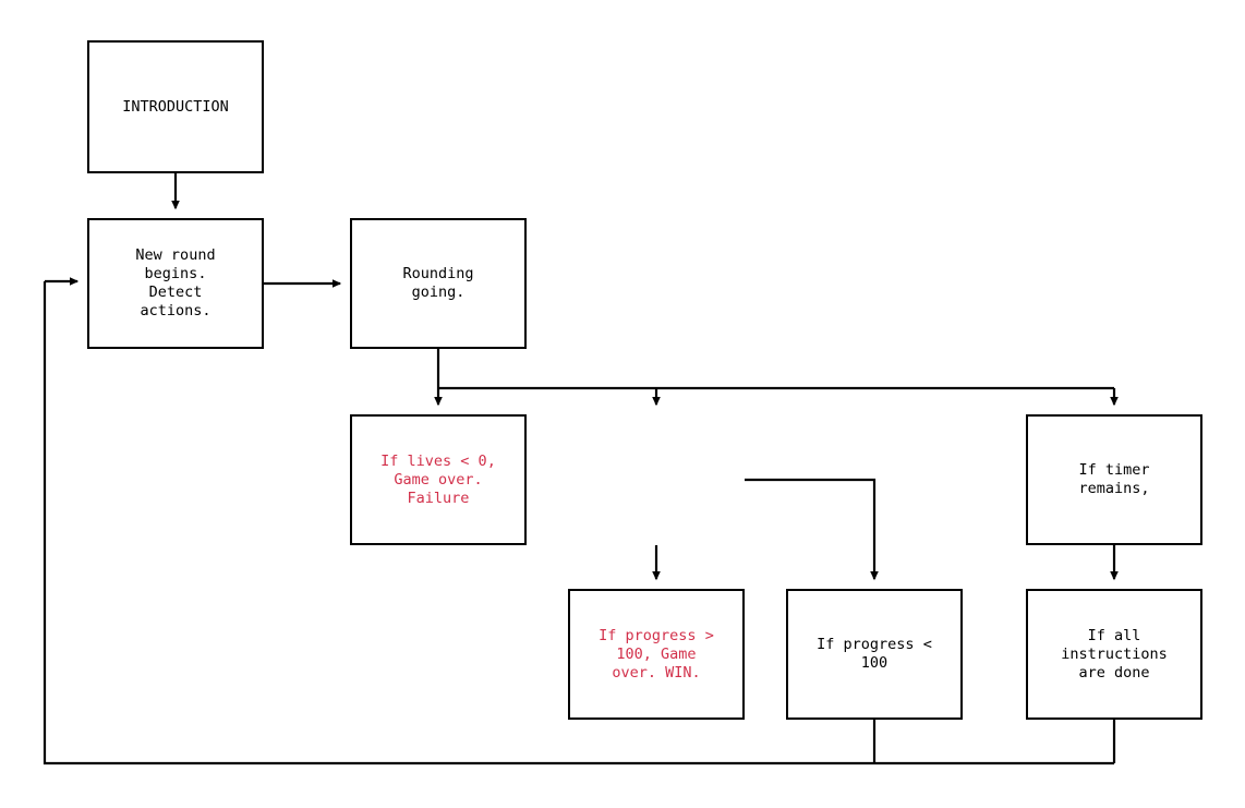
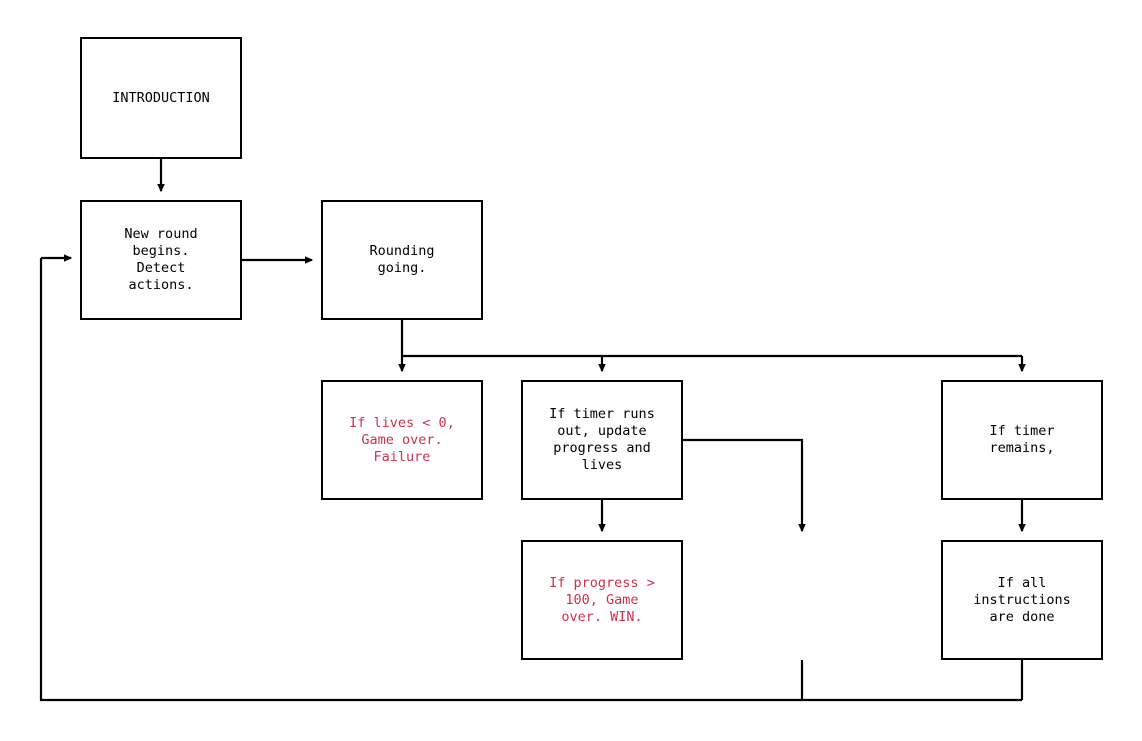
  INTRODUCTION
  New round
  begins.
  Detect
  actions.
  Rounding
  going.
  If lives < 0,
  Game over.
  Failure
+ If timer runs
+ out, update
+ progress and
+ lives
  If timer
  remains,
  If progress >
  100, Game
  over. WIN.
- If progress <
- 100
  If all
  instructions
  are done
